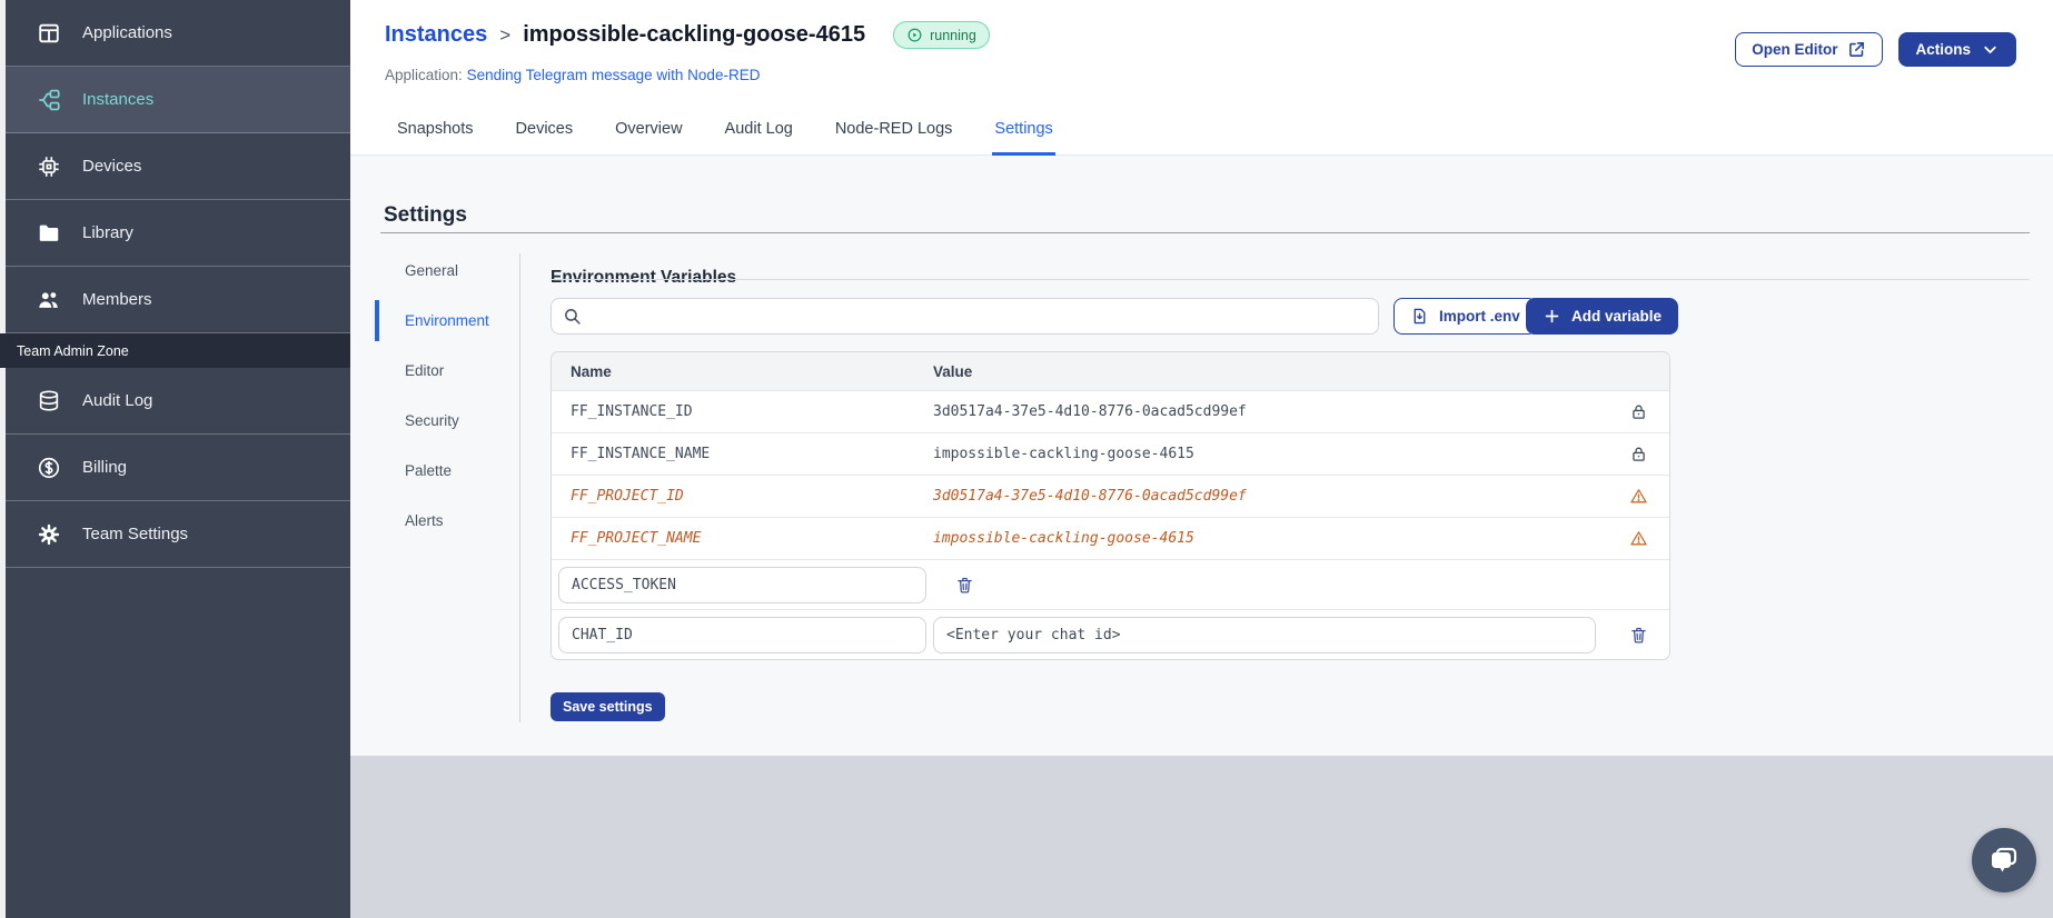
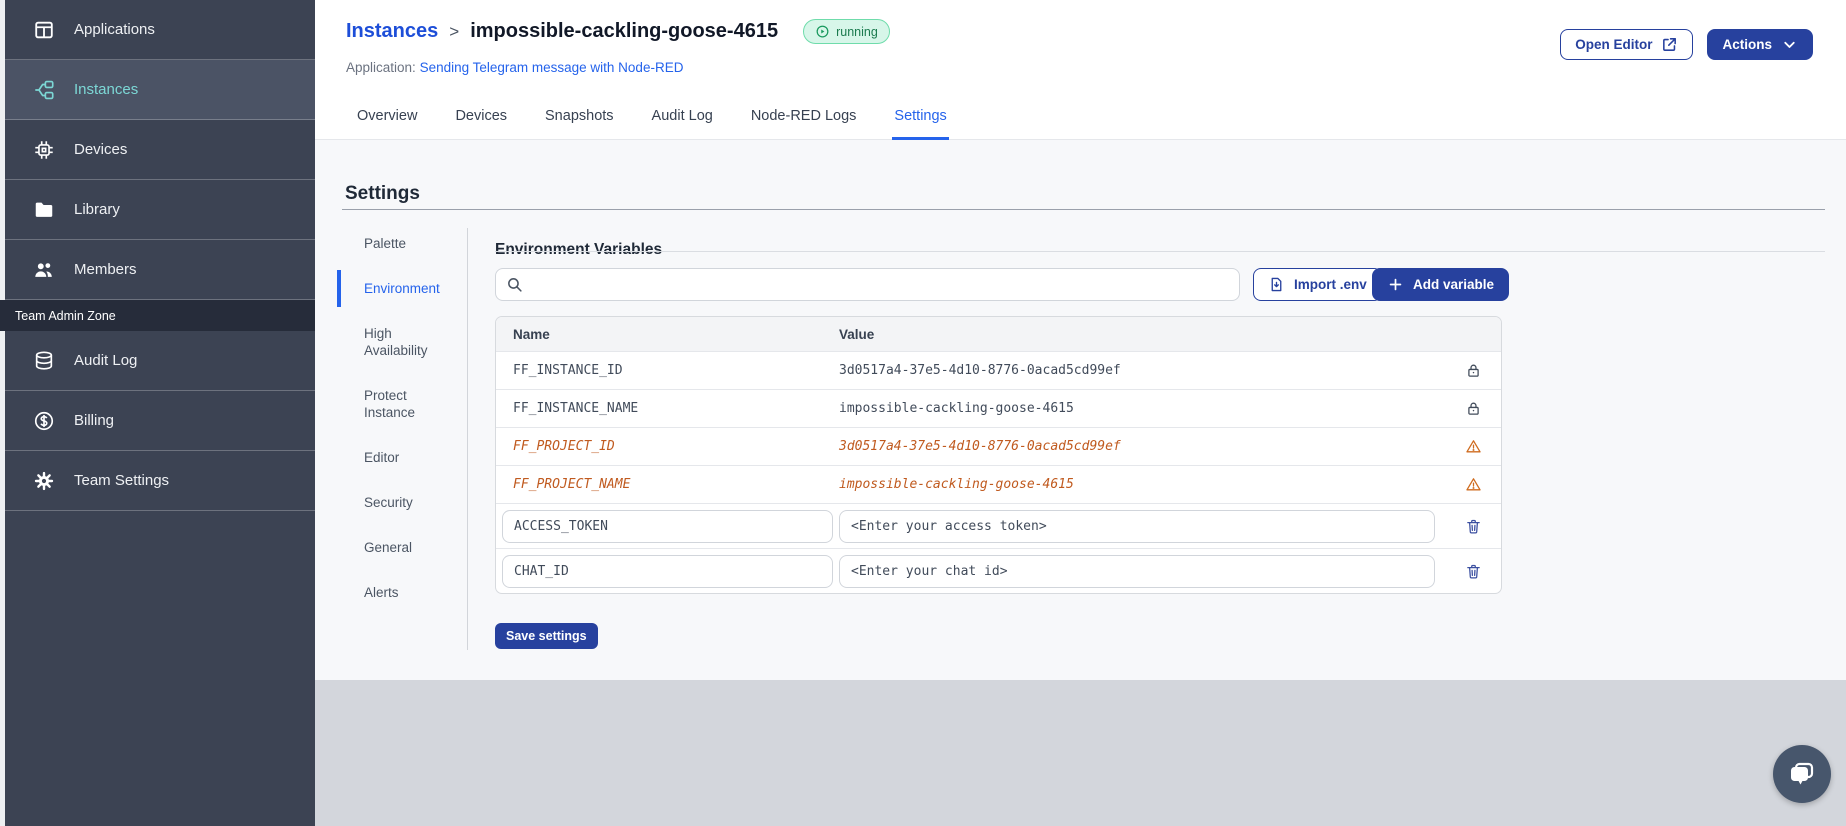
  Applications
  Instances
  Devices
  Library
  Members
  Team Admin Zone
  Audit Log
  Billing
  Team Settings
  Instances
  >
  impossible-cackling-goose-4615
  running
  Application: Sending Telegram message with Node-RED
  Open Editor
  Actions
- Snapshots
+ Overview
  Devices
- Overview
+ Snapshots
  Audit Log
  Node-RED Logs
  Settings
  Settings
- General
+ Palette
  Environment
+ High Availability
+ Protect Instance
  Editor
  Security
- Palette
+ General
  Alerts
  Environment Variables
  Import .env
  Add variable
  Name
  Value
  FF_INSTANCE_ID
  3d0517a4-37e5-4d10-8776-0acad5cd99ef
  FF_INSTANCE_NAME
  impossible-cackling-goose-4615
  FF_PROJECT_ID
  3d0517a4-37e5-4d10-8776-0acad5cd99ef
  FF_PROJECT_NAME
  impossible-cackling-goose-4615
  ACCESS_TOKEN
+ <Enter your access token>
  CHAT_ID
  <Enter your chat id>
  Save settings
